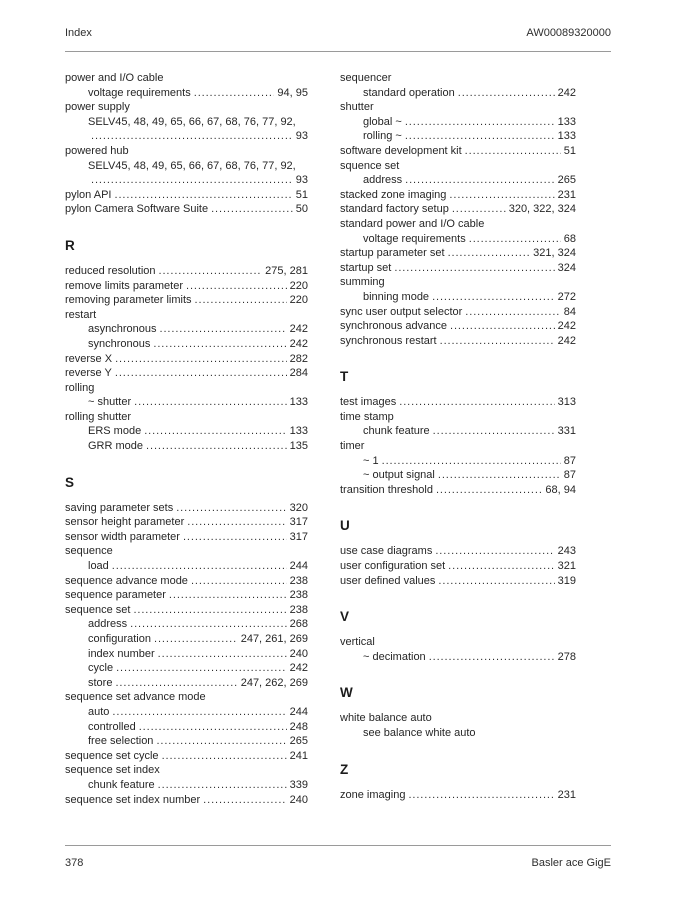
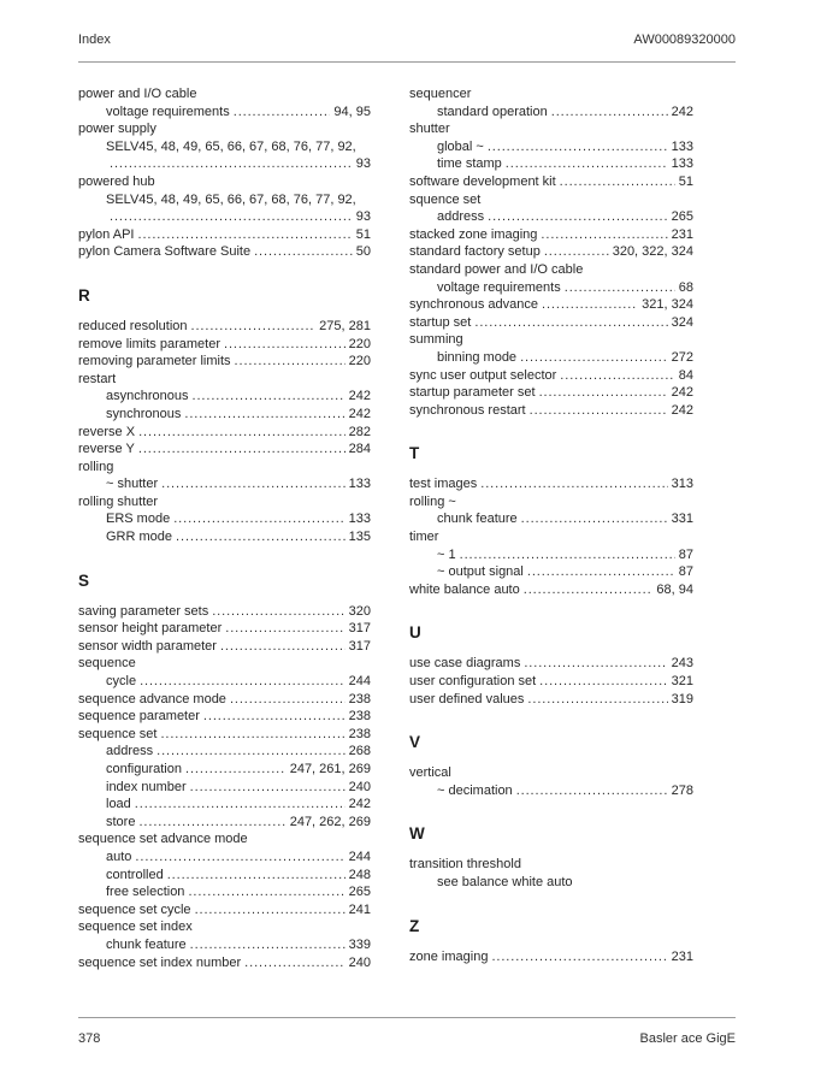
  Index
  AW00089320000
  power and I/O cable
  voltage requirements
  94, 95
  power supply
  SELV45, 48, 49, 65, 66, 67, 68, 76, 77, 92,
  93
  powered hub
  SELV45, 48, 49, 65, 66, 67, 68, 76, 77, 92,
  93
  pylon API
  51
  pylon Camera Software Suite
  50
  R
  reduced resolution
  275, 281
  remove limits parameter
  220
  removing parameter limits
  220
  restart
  asynchronous
  242
  synchronous
  242
  reverse X
  282
  reverse Y
  284
  rolling
  ~ shutter
  133
  rolling shutter
  ERS mode
  133
  GRR mode
  135
  S
  saving parameter sets
  320
  sensor height parameter
  317
  sensor width parameter
  317
  sequence
- load
+ cycle
  244
  sequence advance mode
  238
  sequence parameter
  238
  sequence set
  238
  address
  268
  configuration
  247, 261, 269
  index number
  240
- cycle
+ load
  242
  store
  247, 262, 269
  sequence set advance mode
  auto
  244
  controlled
  248
  free selection
  265
  sequence set cycle
  241
  sequence set index
  chunk feature
  339
  sequence set index number
  240
  sequencer
  standard operation
  242
  shutter
  global ~
  133
- rolling ~
+ time stamp
  133
  software development kit
  51
  squence set
  address
  265
  stacked zone imaging
  231
  standard factory setup
  320, 322, 324
  standard power and I/O cable
  voltage requirements
  68
- startup parameter set
+ synchronous advance
  321, 324
  startup set
  324
  summing
  binning mode
  272
  sync user output selector
  84
- synchronous advance
+ startup parameter set
  242
  synchronous restart
  242
  T
  test images
  313
- time stamp
+ rolling ~
  chunk feature
  331
  timer
  ~ 1
  87
  ~ output signal
  87
- transition threshold
+ white balance auto
  68, 94
  U
  use case diagrams
  243
  user configuration set
  321
  user defined values
  319
  V
  vertical
  ~ decimation
  278
  W
- white balance auto
+ transition threshold
  see balance white auto
  Z
  zone imaging
  231
  378
  Basler ace GigE
